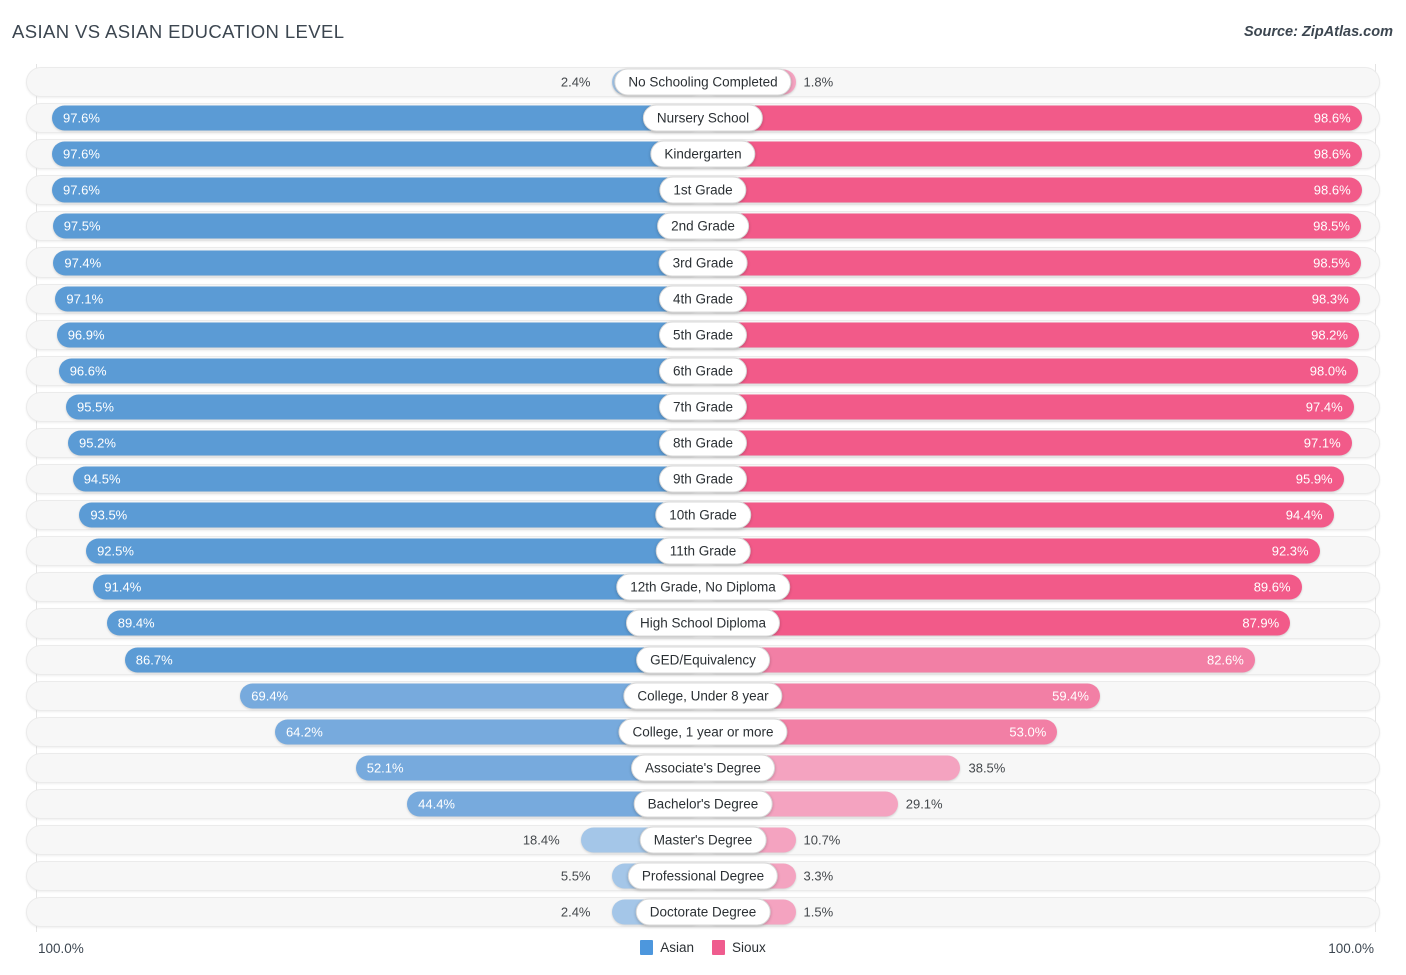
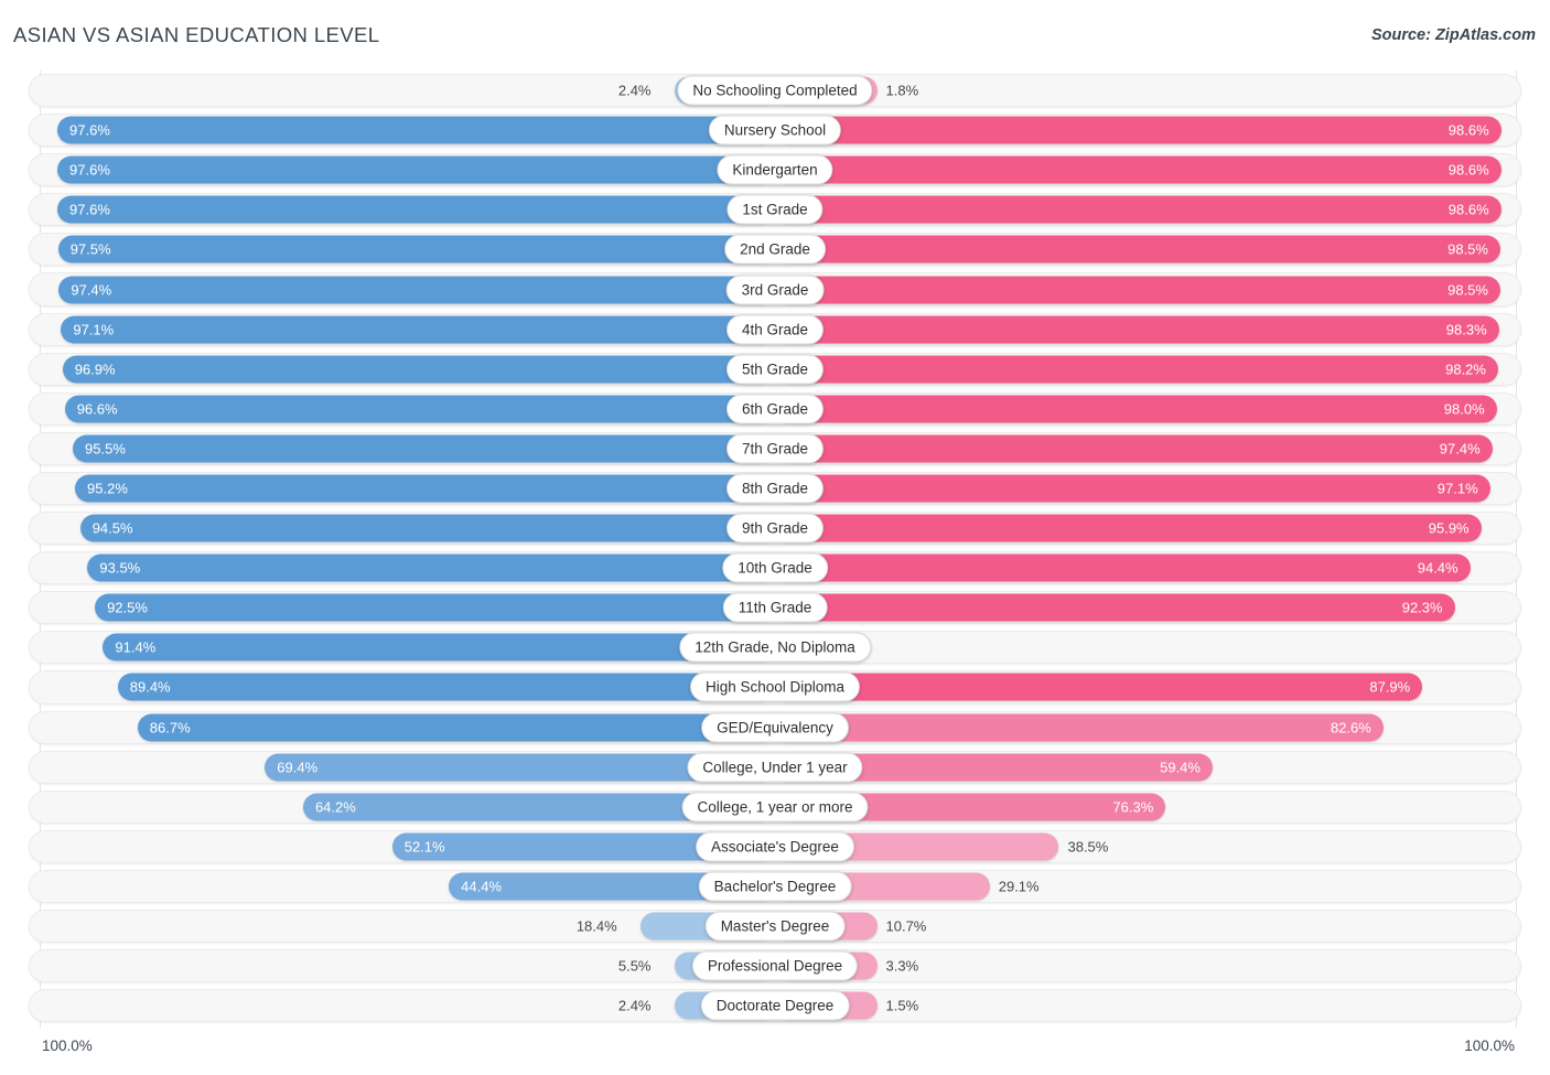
  ASIAN VS ASIAN EDUCATION LEVEL
  Source: ZipAtlas.com
  2.4%
  1.8%
  No Schooling Completed
  97.6%
  98.6%
  Nursery School
  97.6%
  98.6%
  Kindergarten
  97.6%
  98.6%
  1st Grade
  97.5%
  98.5%
  2nd Grade
  97.4%
  98.5%
  3rd Grade
  97.1%
  98.3%
  4th Grade
  96.9%
  98.2%
  5th Grade
  96.6%
  98.0%
  6th Grade
  95.5%
  97.4%
  7th Grade
  95.2%
  97.1%
  8th Grade
  94.5%
  95.9%
  9th Grade
  93.5%
  94.4%
  10th Grade
  92.5%
  92.3%
  11th Grade
  91.4%
- 89.6%
  12th Grade, No Diploma
  89.4%
  87.9%
  High School Diploma
  86.7%
  82.6%
  GED/Equivalency
  69.4%
  59.4%
- College, Under 8 year
+ College, Under 1 year
  64.2%
- 53.0%
+ 76.3%
  College, 1 year or more
  52.1%
  38.5%
  Associate's Degree
  44.4%
  29.1%
  Bachelor's Degree
  18.4%
  10.7%
  Master's Degree
  5.5%
  3.3%
  Professional Degree
  2.4%
  1.5%
  Doctorate Degree
  100.0%
- Asian
- Sioux
  100.0%
